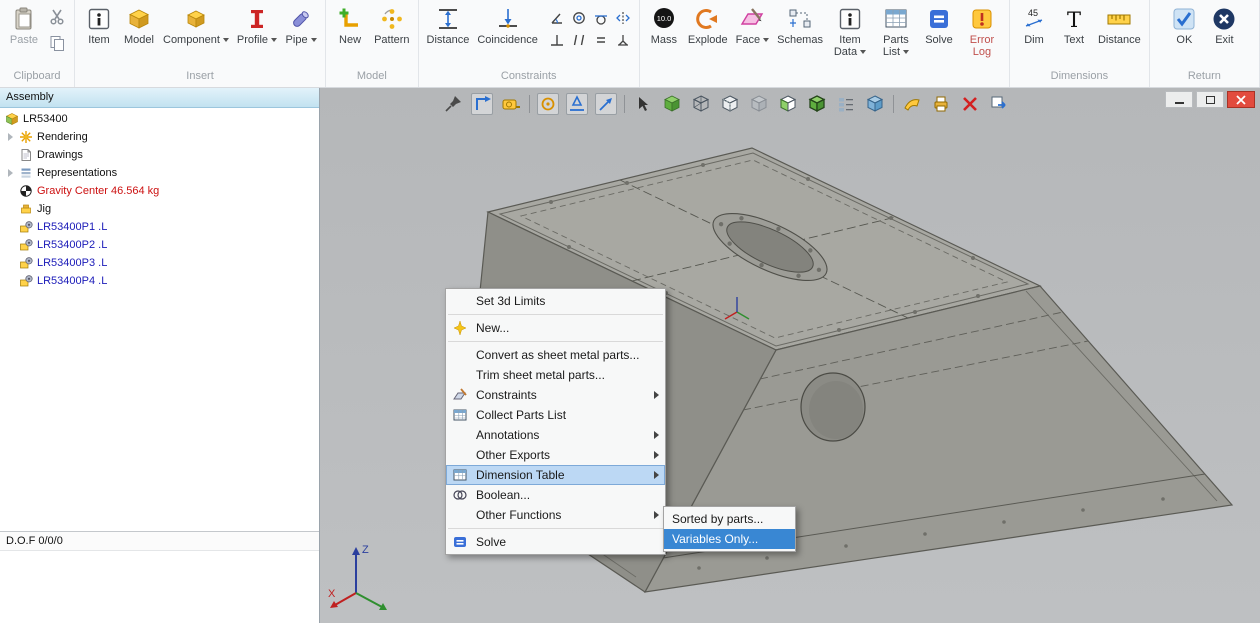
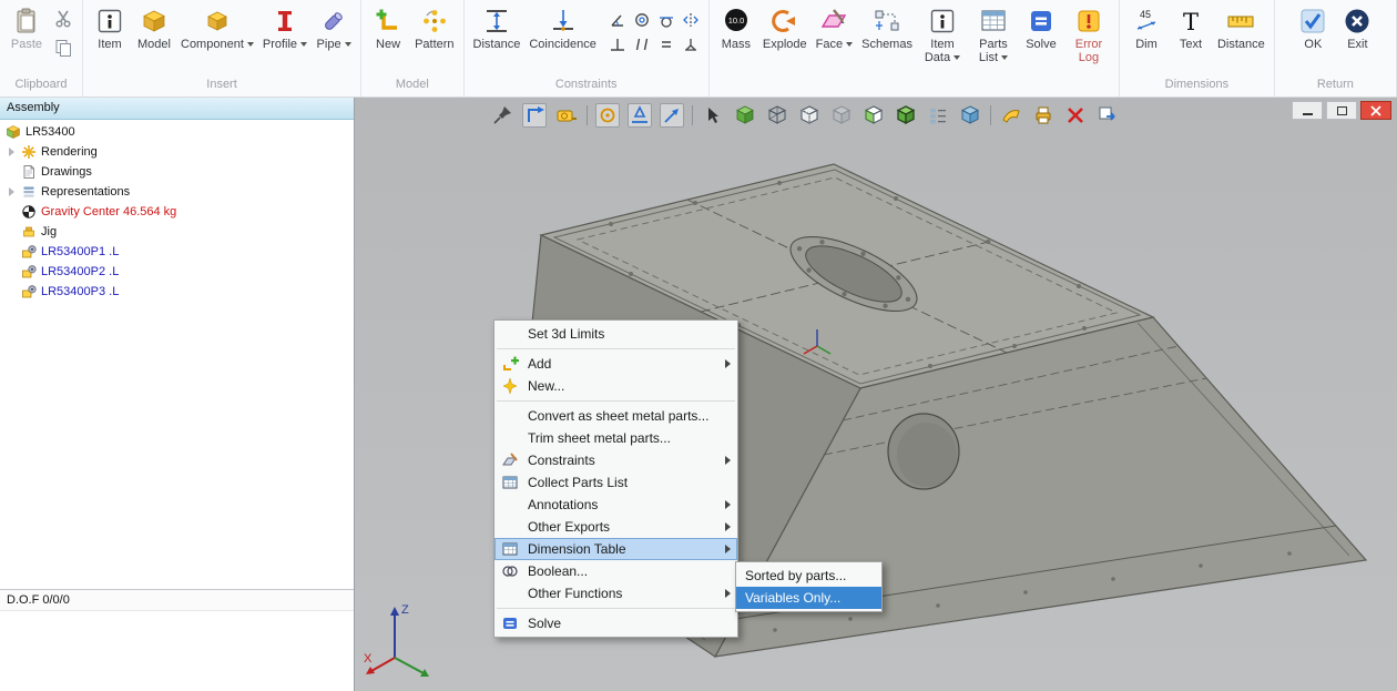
  Paste
  Clipboard
  Item
  Model
  Component
  Profile
  Pipe
  Insert
  New
  Pattern
  Model
  Distance
  Coincidence
  Constraints
  10.0
  Mass
  Explode
  Face
  Schemas
  Item Data
  Parts List
  Solve
  Error Log
  45
  Dim
  T
  Text
  Distance
  Dimensions
  OK
  Exit
  Return
  Assembly
  LR53400
  Rendering
  Drawings
  Representations
  Gravity Center 46.564 kg
  Jig
  LR53400P1 .L
  LR53400P2 .L
  LR53400P3 .L
- LR53400P4 .L
  D.O.F 0/0/0
  Z
  X
  Set 3d Limits
+ Add
  New...
  Convert as sheet metal parts...
  Trim sheet metal parts...
  Constraints
  Collect Parts List
  Annotations
  Other Exports
  Dimension Table
  Boolean...
  Other Functions
  Solve
  Sorted by parts...
  Variables Only...
